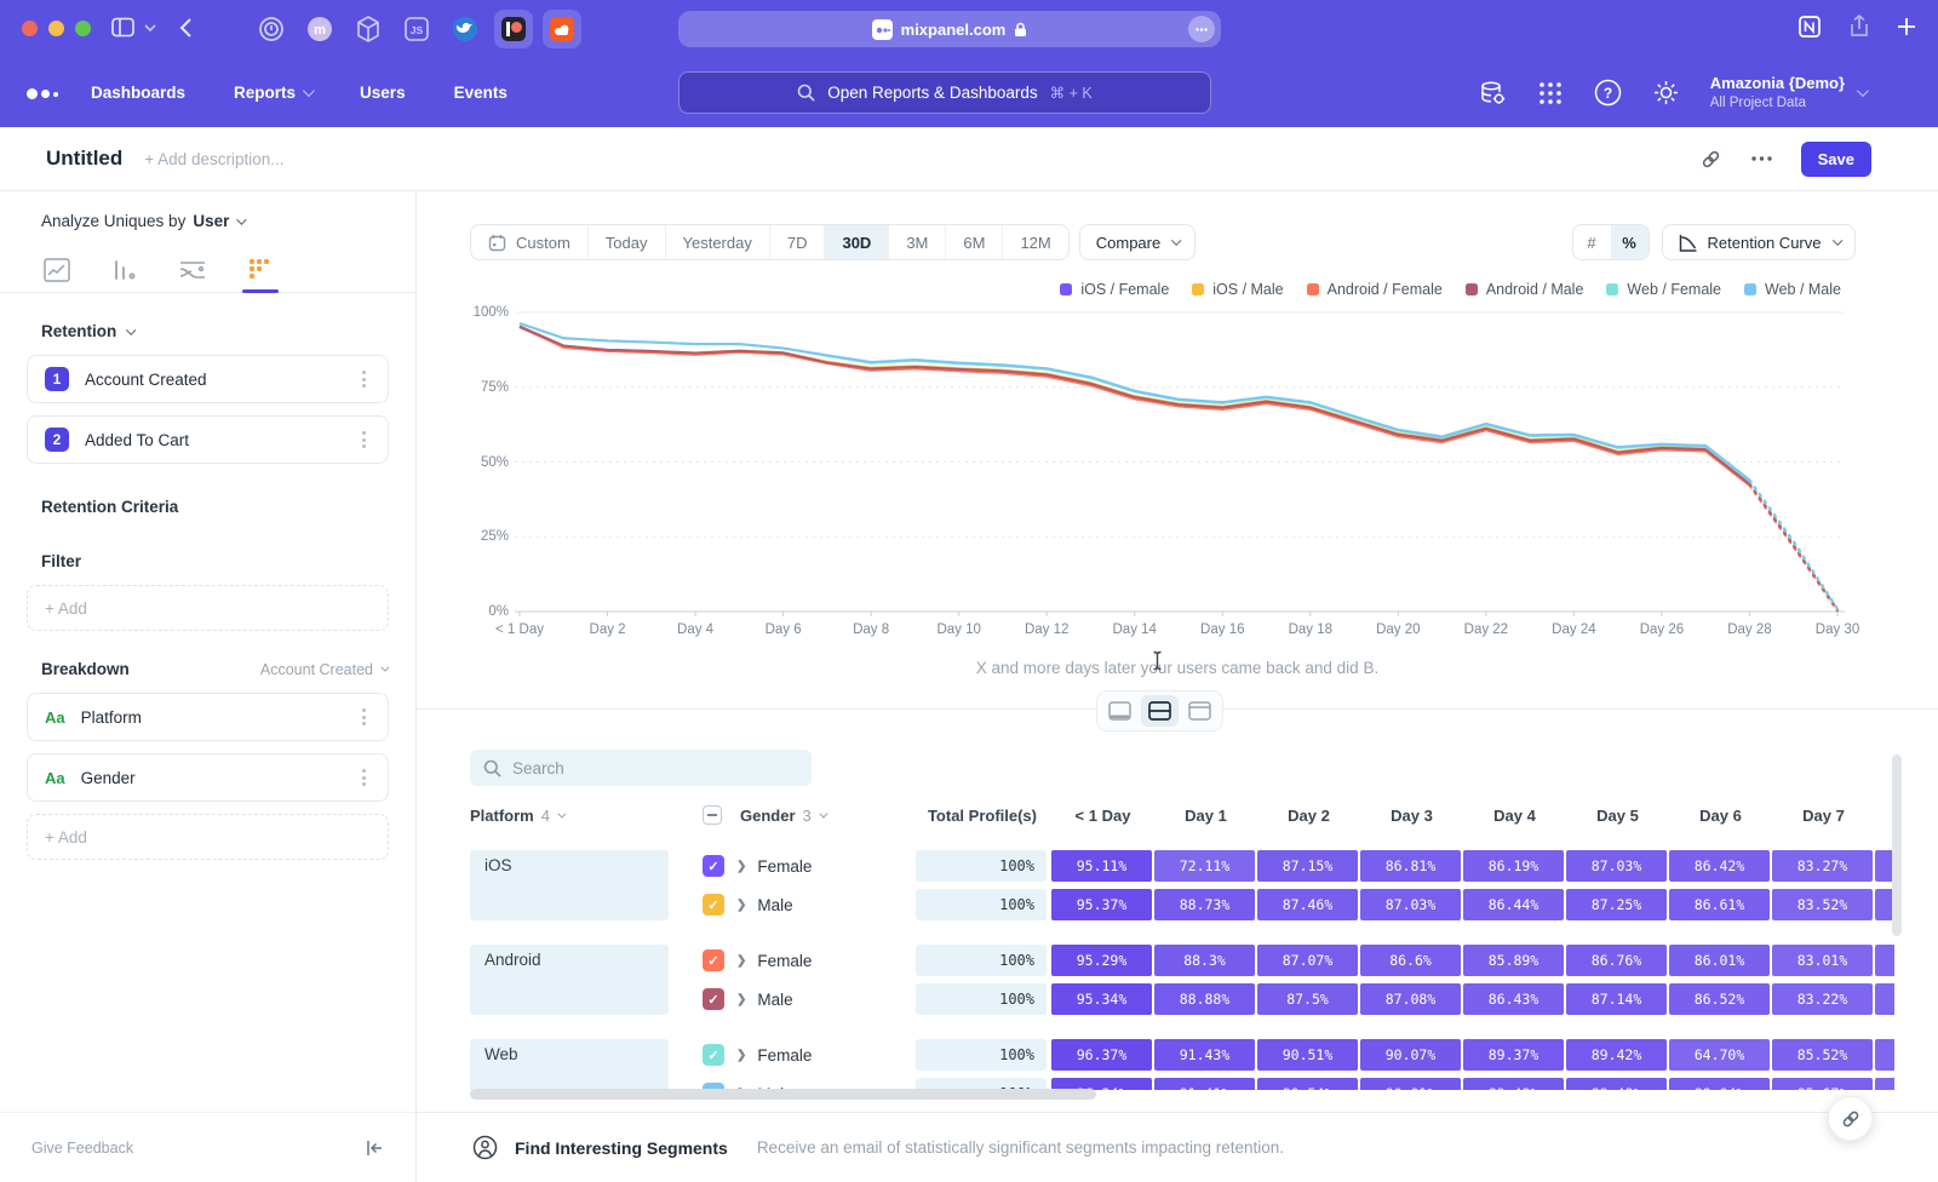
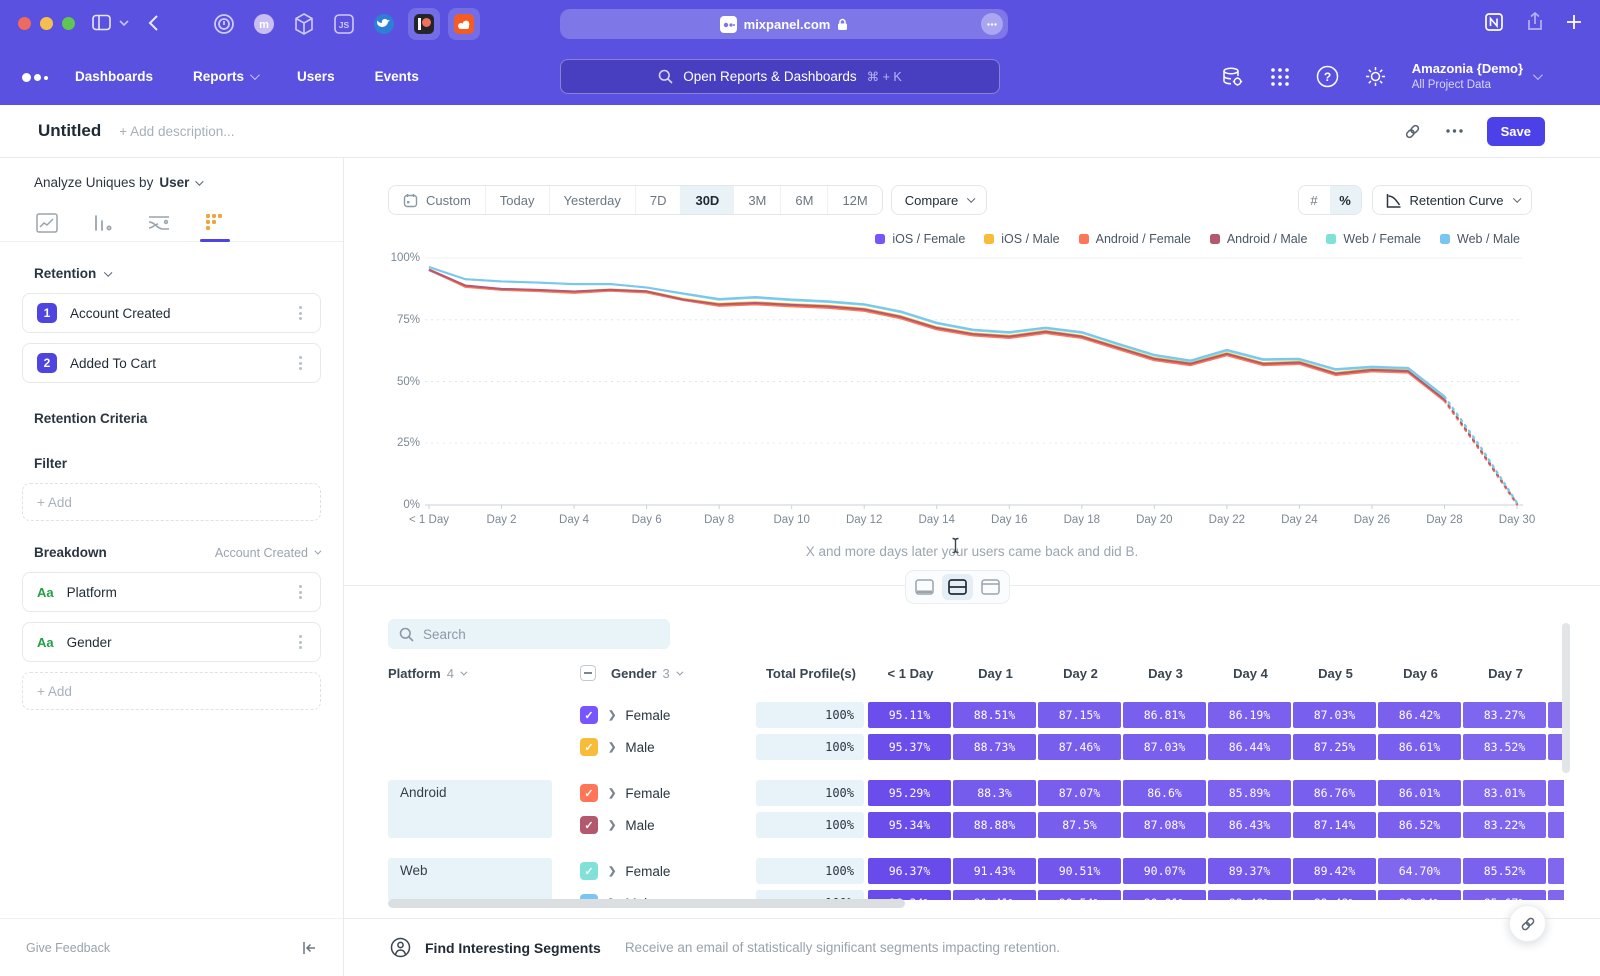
  m
  JS
  mixpanel.com
  Dashboards
  Reports
  Users
  Events
  Open Reports & Dashboards
  ⌘ + K
  ?
  Amazonia {Demo}
  All Project Data
  Untitled
  + Add description...
  Save
  Analyze Uniques by
  User
  Retention
  1
  Account Created
  2
  Added To Cart
  Retention Criteria
  Filter
  + Add
  Breakdown
  Account Created
  Aa
  Platform
  Aa
  Gender
  + Add
  Give Feedback
  Custom
  Today
  Yesterday
  7D
  30D
  3M
  6M
  12M
  Compare
  #
  %
  Retention Curve
  iOS / Female
  iOS / Male
  Android / Female
  Android / Male
  Web / Female
  Web / Male
  100%
  75%
  50%
  25%
  0%
  < 1 Day
  Day 2
  Day 4
  Day 6
  Day 8
  Day 10
  Day 12
  Day 14
  Day 16
  Day 18
  Day 20
  Day 22
  Day 24
  Day 26
  Day 28
  Day 30
  X and more days later your users came back and did B.
  Search
  Platform
  4
  Gender
  3
  Total Profile(s)
  < 1 Day
  Day 1
  Day 2
  Day 3
  Day 4
  Day 5
  Day 6
  Day 7
- iOS
  ✓
  ❯
  Female
  100%
  95.11%
- 72.11%
+ 88.51%
  87.15%
  86.81%
  86.19%
  87.03%
  86.42%
  83.27%
  ✓
  ❯
  Male
  100%
  95.37%
  88.73%
  87.46%
  87.03%
  86.44%
  87.25%
  86.61%
  83.52%
  Android
  ✓
  ❯
  Female
  100%
  95.29%
  88.3%
  87.07%
  86.6%
  85.89%
  86.76%
  86.01%
  83.01%
  ✓
  ❯
  Male
  100%
  95.34%
  88.88%
  87.5%
  87.08%
  86.43%
  87.14%
  86.52%
  83.22%
  Web
  ✓
  ❯
  Female
  100%
  96.37%
  91.43%
  90.51%
  90.07%
  89.37%
  89.42%
  64.70%
  85.52%
  Find Interesting Segments
  Receive an email of statistically significant segments impacting retention.
